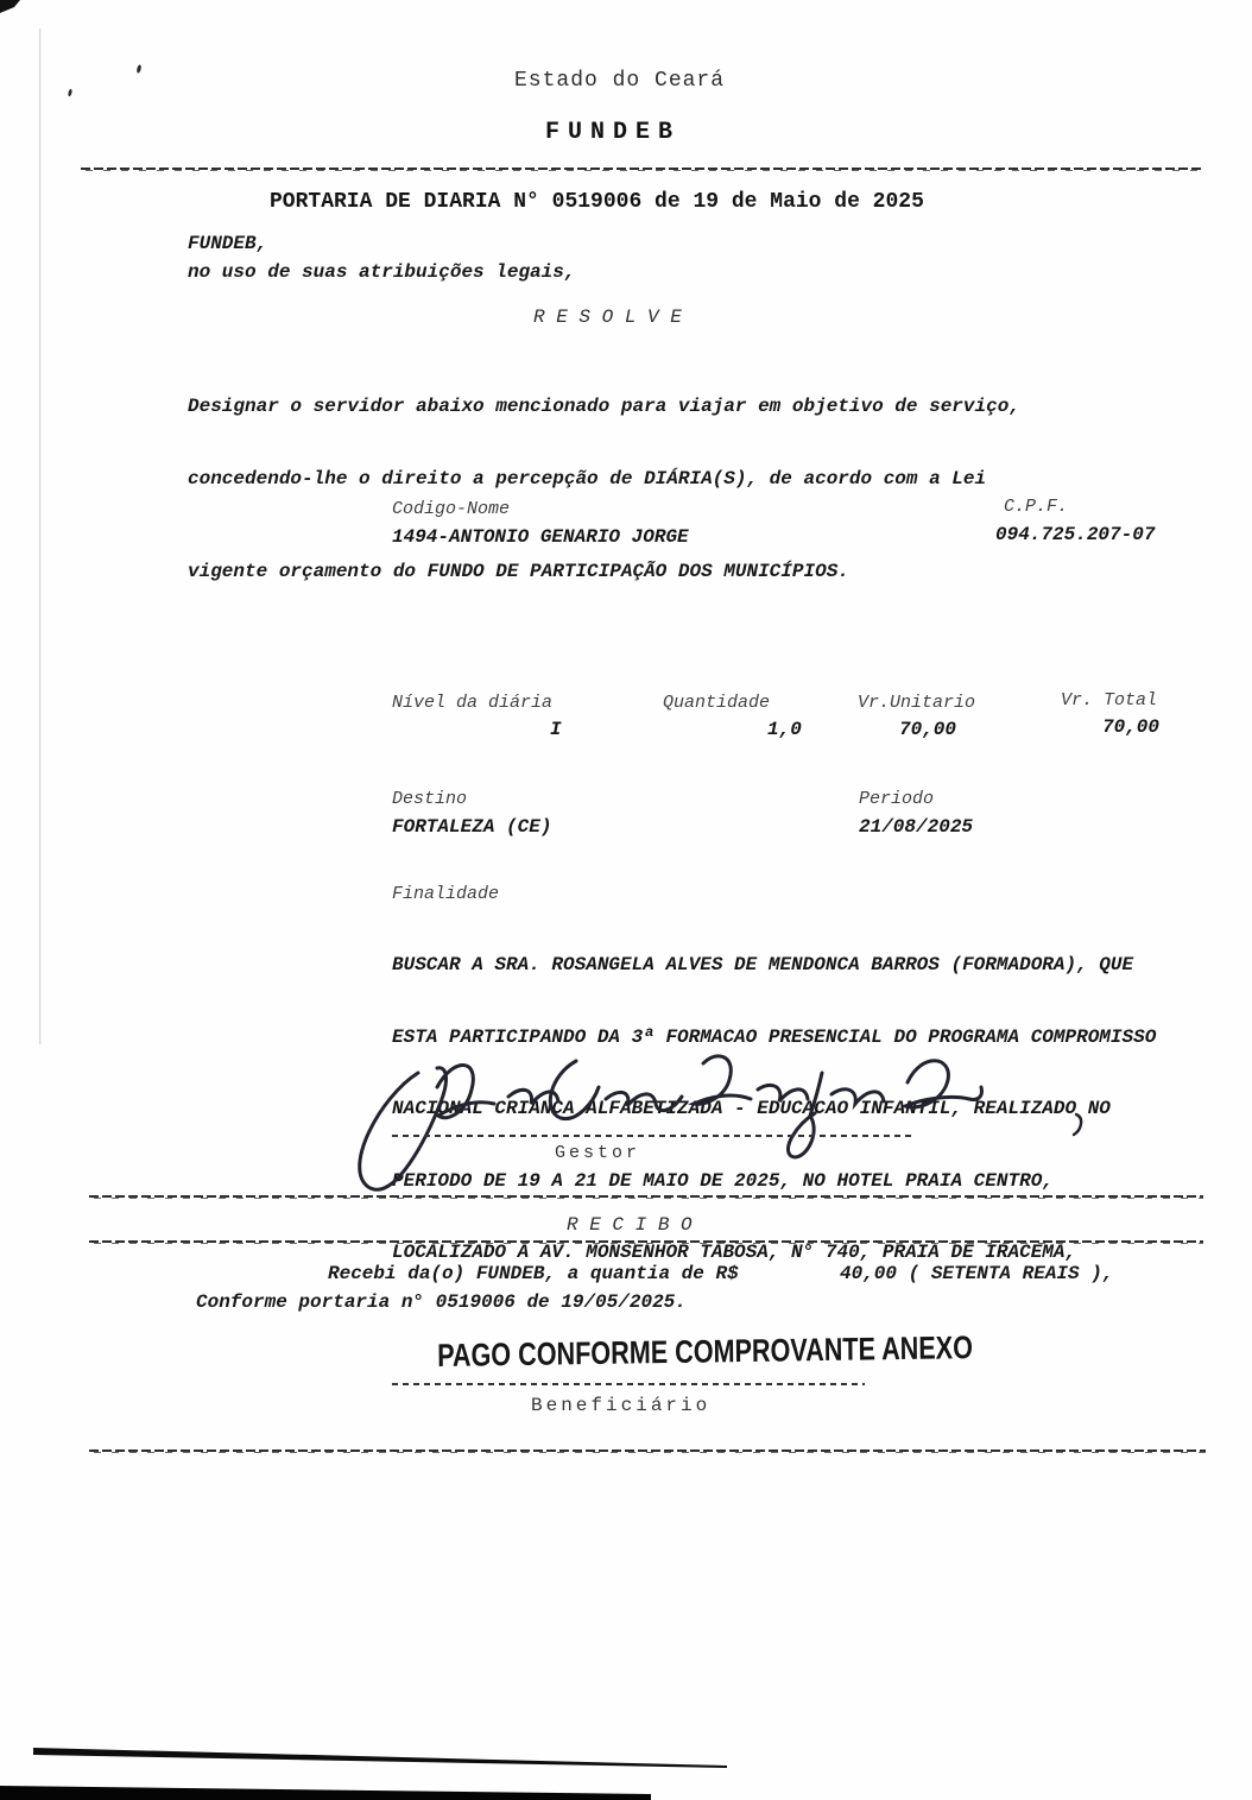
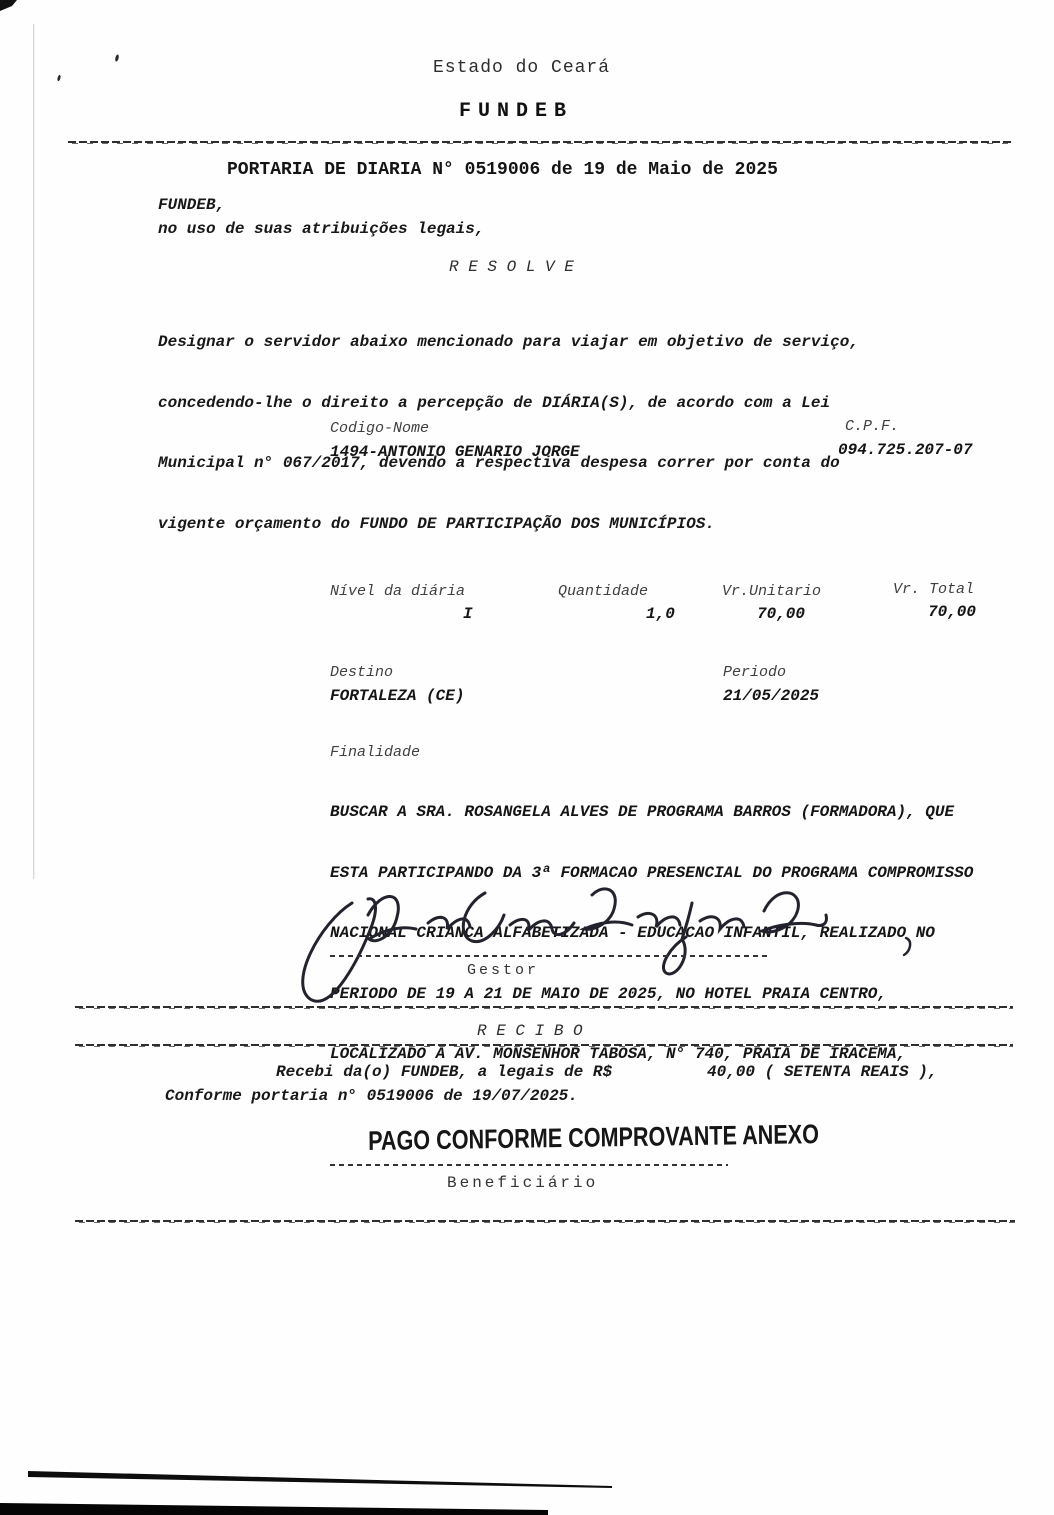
  Estado do Ceará
  FUNDEB
  PORTARIA DE DIARIA N° 0519006 de 19 de Maio de 2025
  FUNDEB,
  no uso de suas atribuições legais,
  R E S O L V E
  Designar o servidor abaixo mencionado para viajar em objetivo de serviço,
  concedendo-lhe o direito a percepção de DIÁRIA(S), de acordo com a Lei
+ Municipal n° 067/2017, devendo a respectiva despesa correr por conta do
  vigente orçamento do FUNDO DE PARTICIPAÇÃO DOS MUNICÍPIOS.
  Codigo-Nome
  1494-ANTONIO GENARIO JORGE
  C.P.F.
  094.725.207-07
  Nível da diária
  Quantidade
  Vr.Unitario
  Vr. Total
  I
  1,0
  70,00
  70,00
  Destino
  FORTALEZA (CE)
  Periodo
- 21/08/2025
+ 21/05/2025
  Finalidade
- BUSCAR A SRA. ROSANGELA ALVES DE MENDONCA BARROS (FORMADORA), QUE
+ BUSCAR A SRA. ROSANGELA ALVES DE PROGRAMA BARROS (FORMADORA), QUE
  ESTA PARTICIPANDO DA 3ª FORMACAO PRESENCIAL DO PROGRAMA COMPROMISSO
  NACIOAL CRIANCA ALFABEZADA - EDUCACAO INFATIL, REALIZADO NO
  ERIODO DE 19 A 21 DE MAIO DE 2025, NO HOTEL PRAIA CENTRO,
  LOCALIZADO A AV. MONSENHOR TABOSA, N° 740, PRAIA DE IRACEMA,
  Gestor
  R E C I B O
- Recebi da(o) FUNDEB, a quantia de R$
+ Recebi da(o) FUNDEB, a legais de R$
  40,00 ( SETENTA REAIS ),
- Conforme portaria n° 0519006 de 19/05/2025.
+ Conforme portaria n° 0519006 de 19/07/2025.
  PAGO CONFORME COMPROVANTE ANEXO
  Beneficiário
